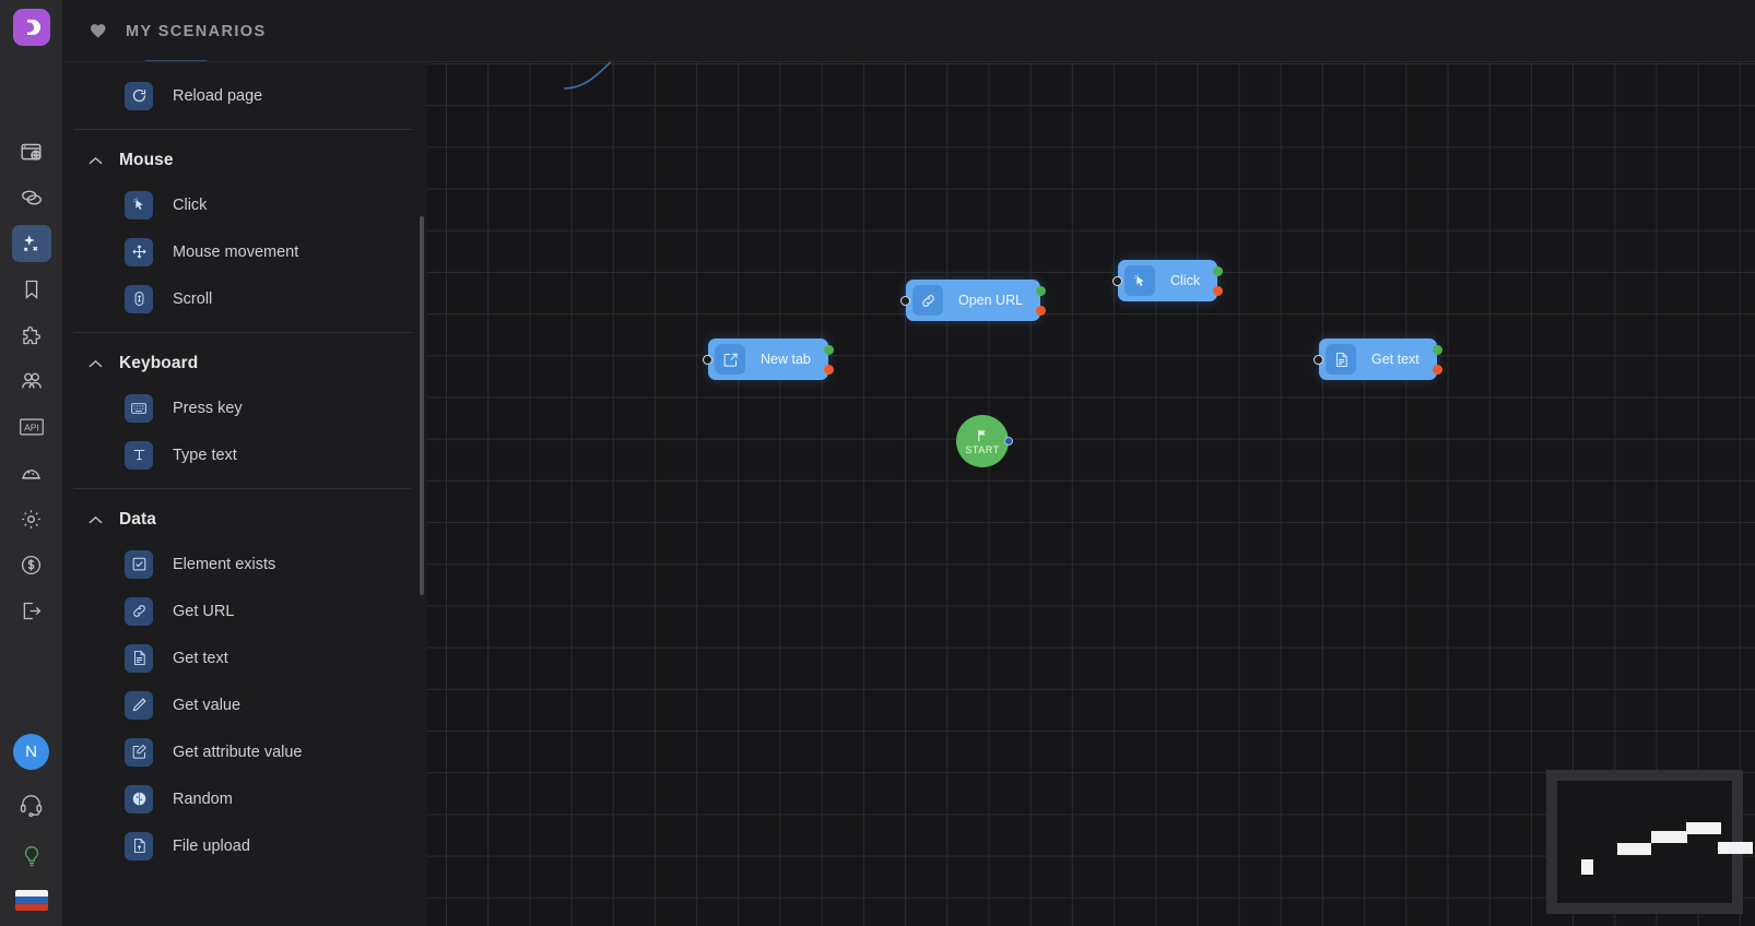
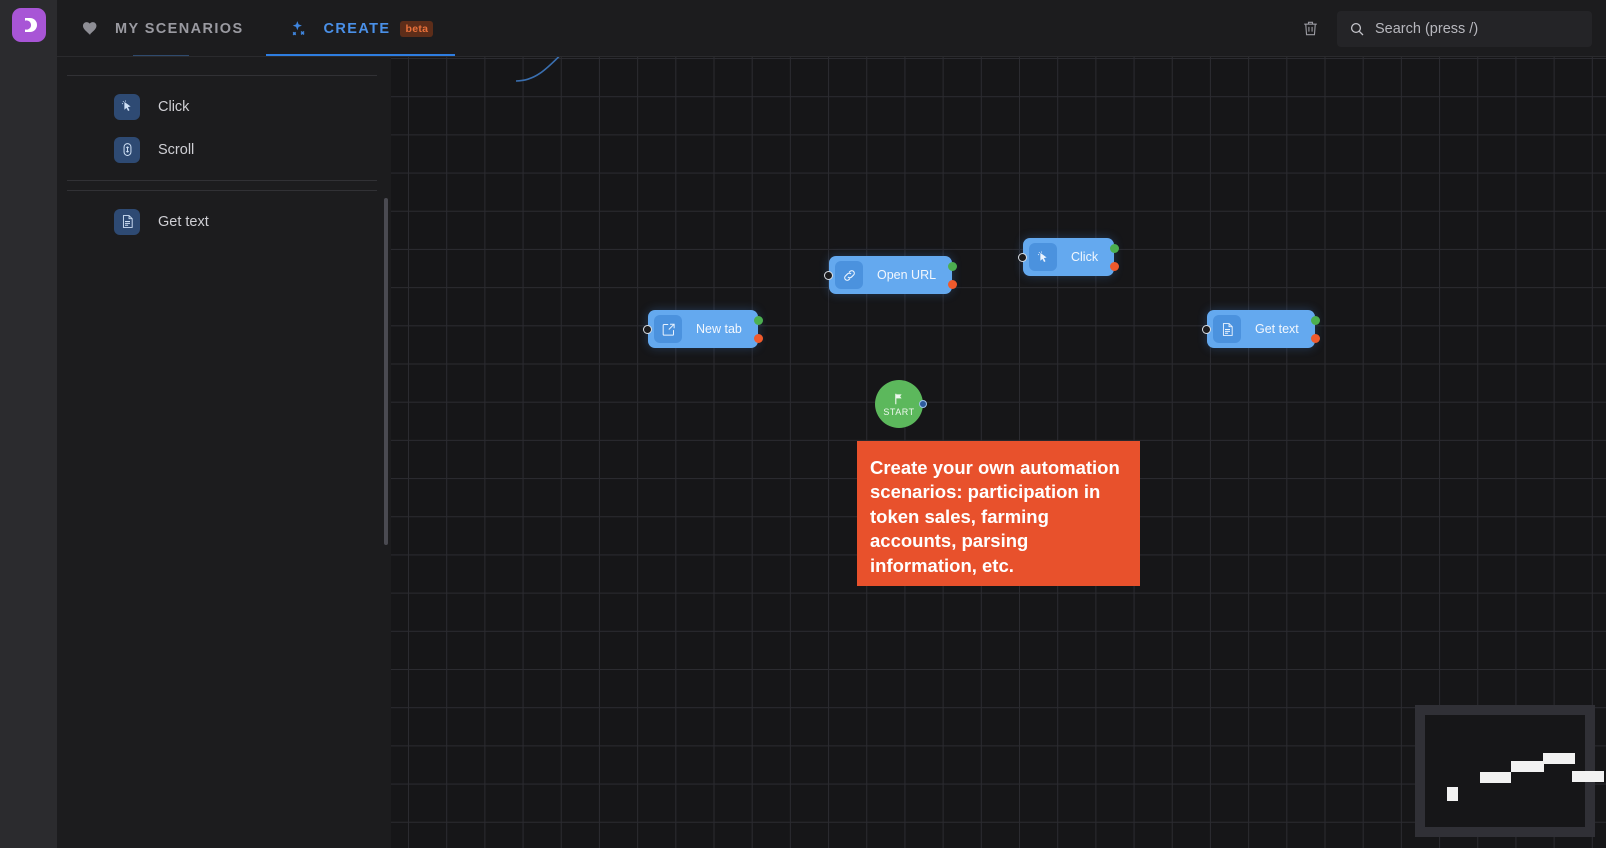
- API
- N
- Reload page
- Mouse
  Click
- Mouse movement
  Scroll
- Keyboard
- Press key
- Type text
- Data
- Element exists
- Get URL
  Get text
- Get value
- Get attribute value
- Random
- File upload
  START
  New tab
  Open URL
  Click
  Get text
+ Create your own automation scenarios: participation in token sales, farming accounts, parsing information, etc.
  MY SCENARIOS
+ CREATE
+ beta
+ Search (press /)
